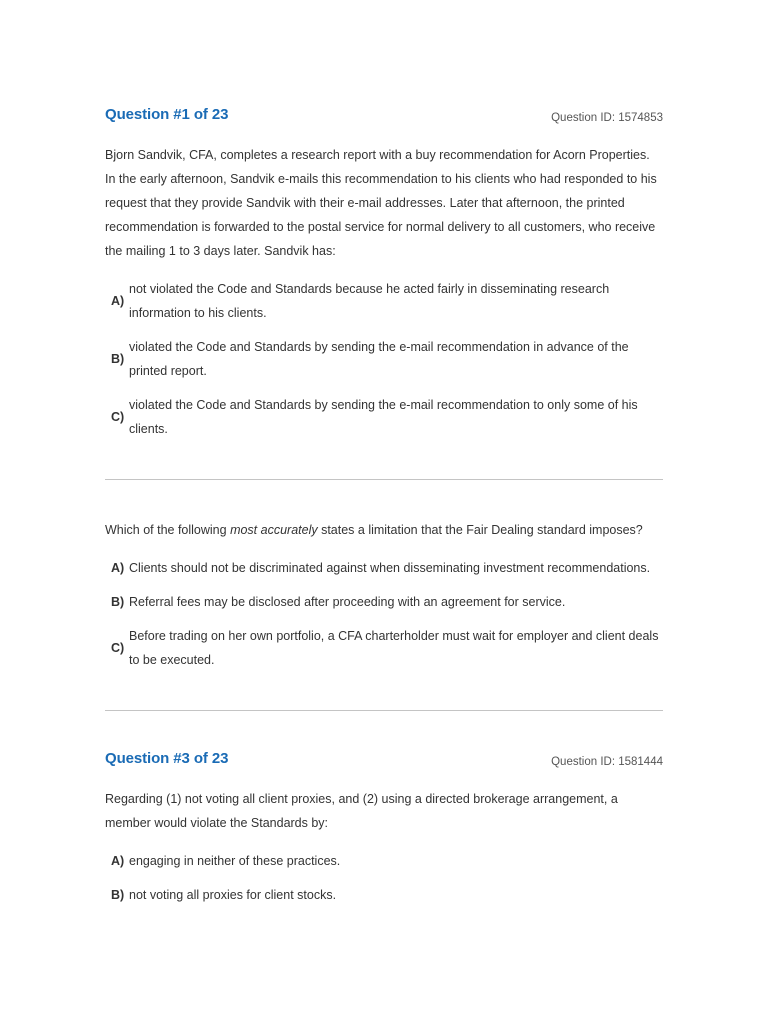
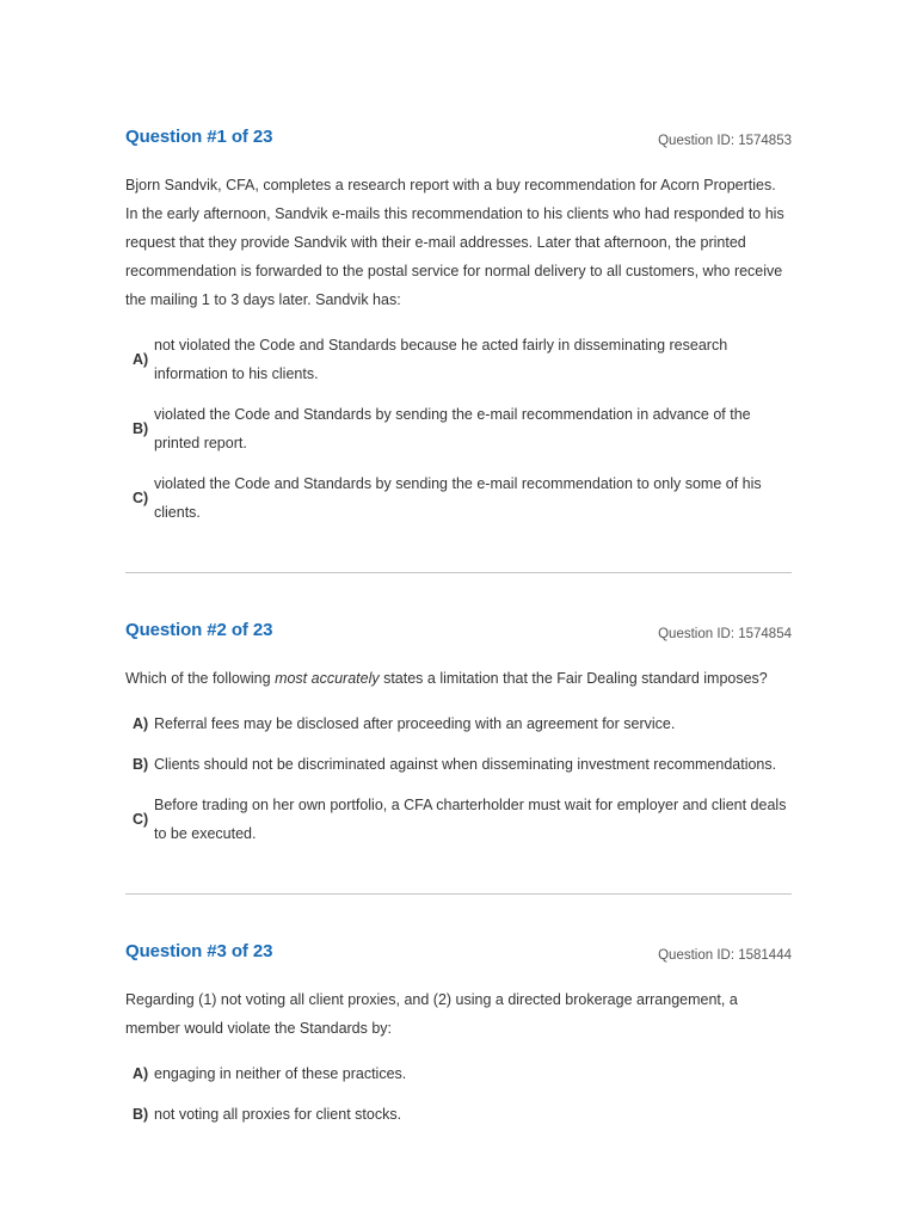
  Question #1 of 23
  Question ID: 1574853
  Bjorn Sandvik, CFA, completes a research report with a buy recommendation for Acorn Properties. In the early afternoon, Sandvik e-mails this recommendation to his clients who had responded to his request that they provide Sandvik with their e-mail addresses. Later that afternoon, the printed recommendation is forwarded to the postal service for normal delivery to all customers, who receive the mailing 1 to 3 days later. Sandvik has:
  A)
  not violated the Code and Standards because he acted fairly in disseminating research information to his clients.
  B)
  violated the Code and Standards by sending the e-mail recommendation in advance of the printed report.
  C)
  violated the Code and Standards by sending the e-mail recommendation to only some of his clients.
+ Question #2 of 23
+ Question ID: 1574854
  Which of the following most accurately states a limitation that the Fair Dealing standard imposes?
  A)
- Clients should not be discriminated against when disseminating investment recommendations.
+ Referral fees may be disclosed after proceeding with an agreement for service.
  B)
- Referral fees may be disclosed after proceeding with an agreement for service.
+ Clients should not be discriminated against when disseminating investment recommendations.
  C)
  Before trading on her own portfolio, a CFA charterholder must wait for employer and client deals to be executed.
  Question #3 of 23
  Question ID: 1581444
  Regarding (1) not voting all client proxies, and (2) using a directed brokerage arrangement, a member would violate the Standards by:
  A)
  engaging in neither of these practices.
  B)
  not voting all proxies for client stocks.
